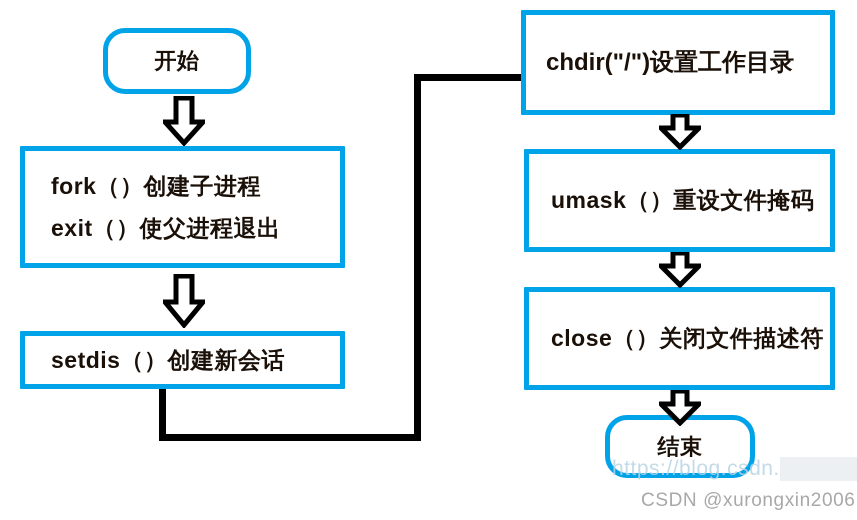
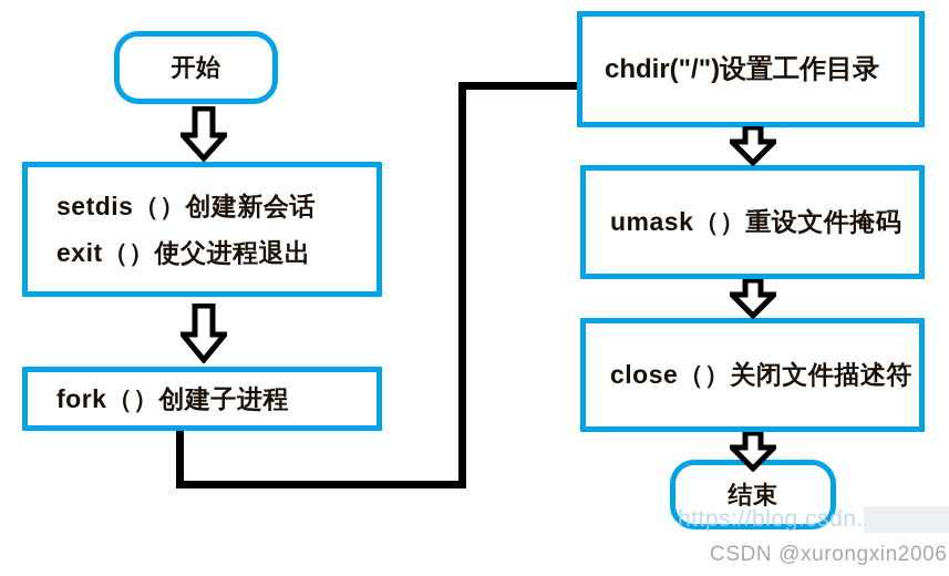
  开始
- fork（）创建子进程
+ setdis（）创建新会话
  exit（）使父进程退出
- setdis（）创建新会话
+ fork（）创建子进程
  chdir("/")设置工作目录
  umask（）重设文件掩码
  close（）关闭文件描述符
  结束
  https://blog.csdn.
  CSDN @xurongxin2006
